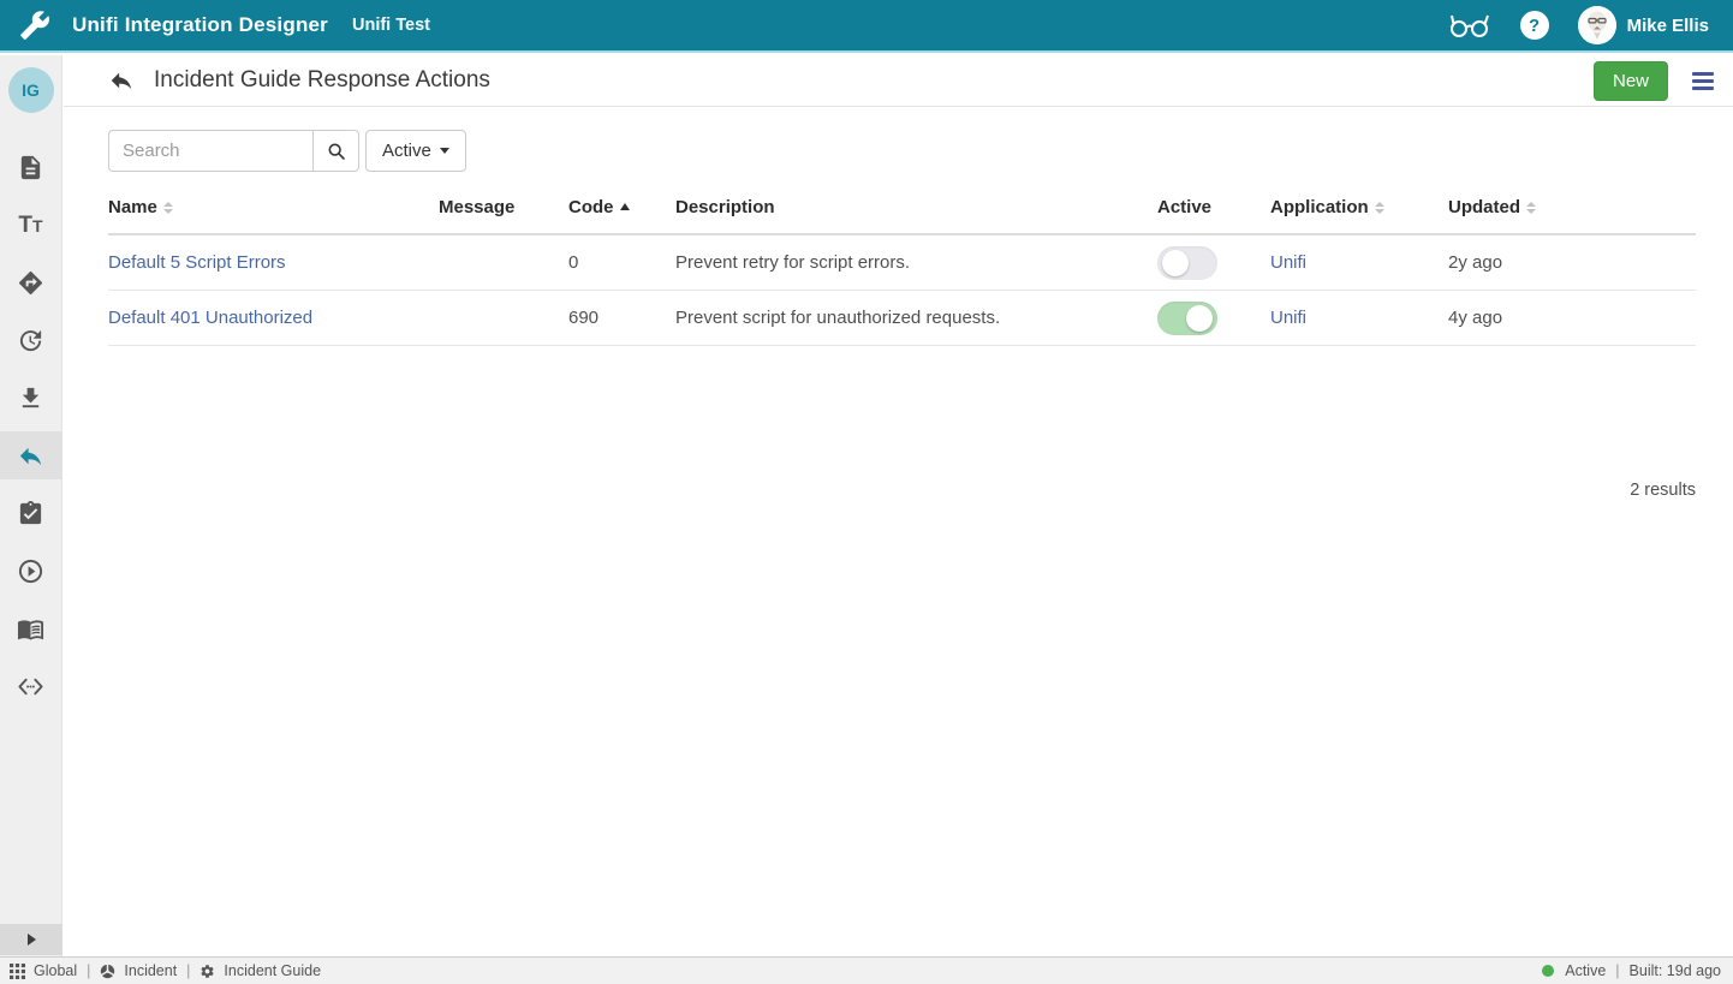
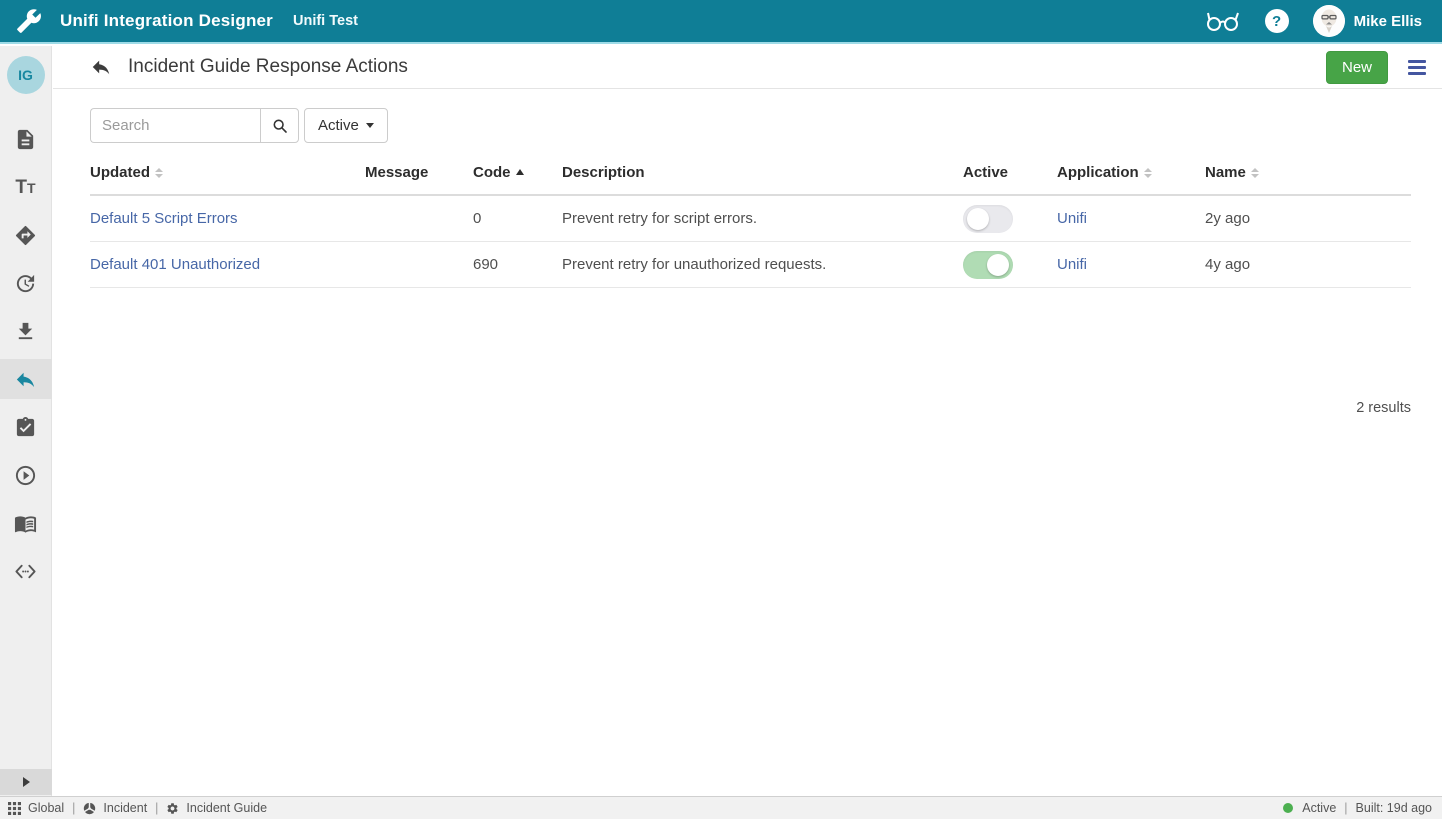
  Unifi Integration Designer
  Unifi Test
  ?
  Mike Ellis
  IG
  TT
  Incident Guide Response Actions
  New
  Search
  Active
- Name
+ Updated
  Message
  Code
  Description
  Active
  Application
- Updated
+ Name
  Default 5 Script Errors
  0
  Prevent retry for script errors.
  Unifi
  2y ago
  Default 401 Unauthorized
  690
- Prevent script for unauthorized requests.
+ Prevent retry for unauthorized requests.
  Unifi
  4y ago
  2 results
  Global
  |
  Incident
  |
  Incident Guide
  Active
  |
  Built: 19d ago
